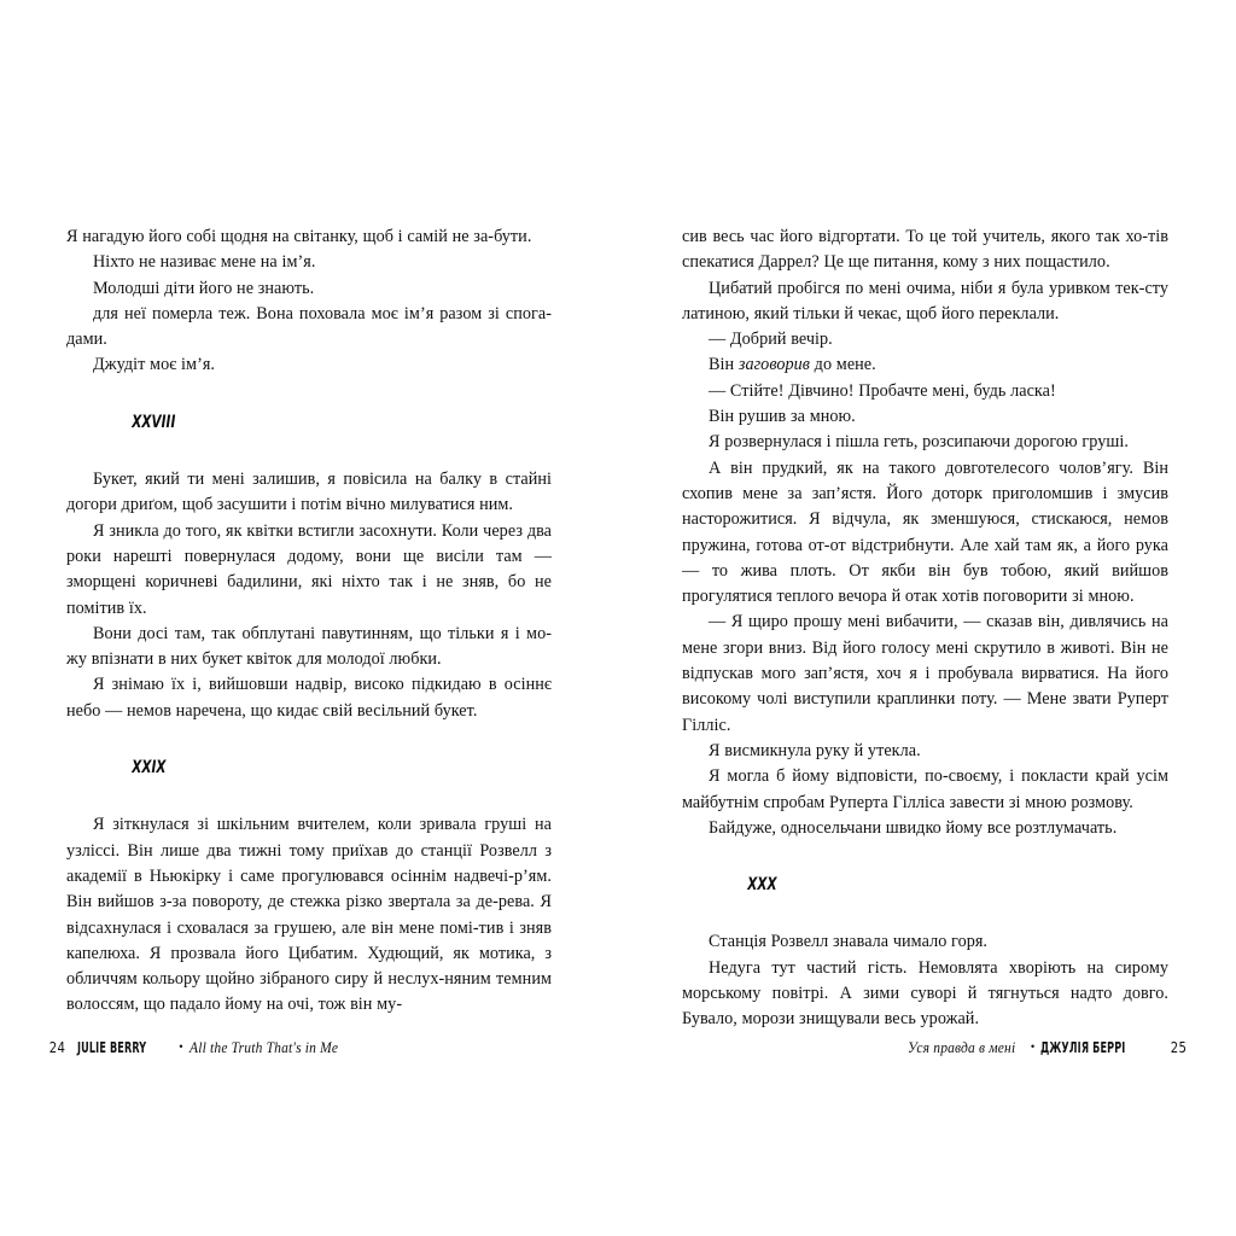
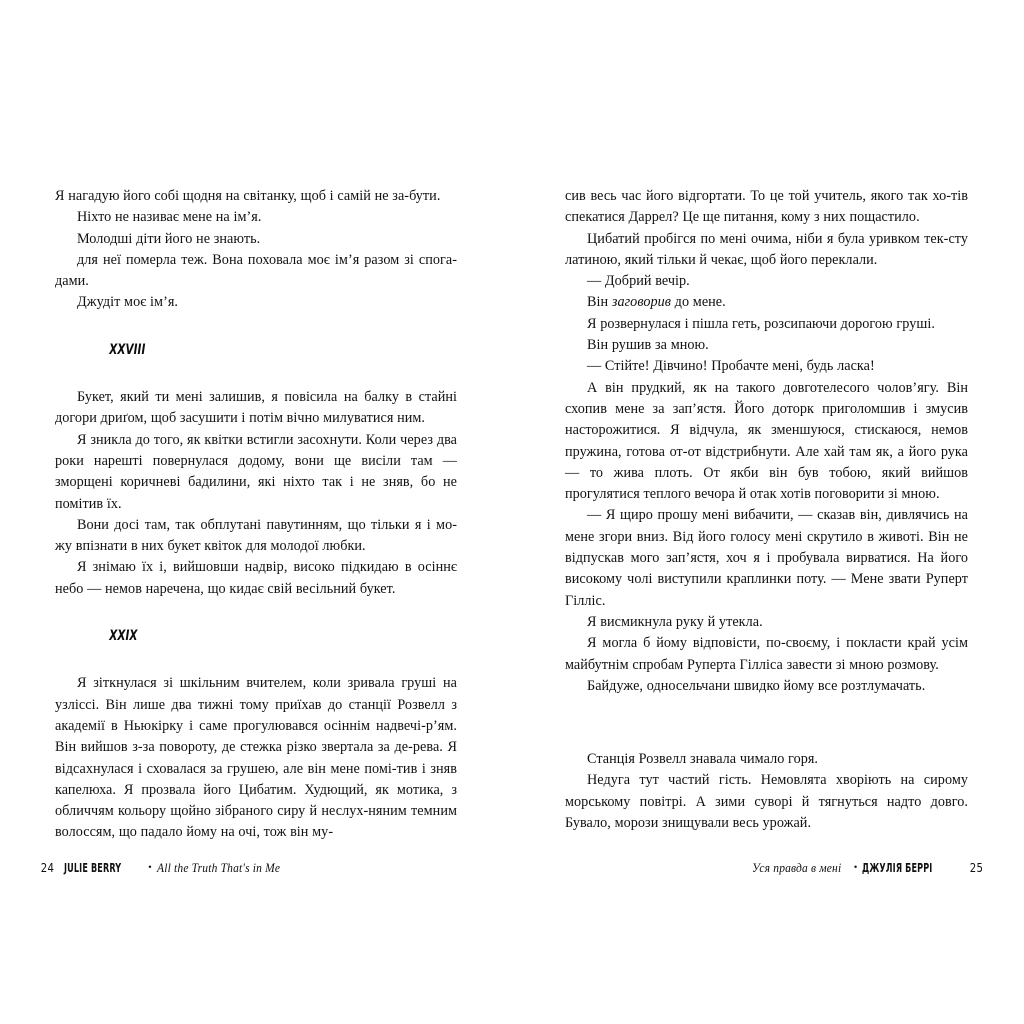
  Я нагадую його собі щодня на світанку, щоб і самій не за-бути.
  Ніхто не називає мене на ім’я.
  Молодші діти його не знають.
  для неї померла теж. Вона поховала моє ім’я разом зі спога-дами.
  Джудіт моє ім’я.
  XXVIII
  Букет, який ти мені залишив, я повісила на балку в стайні догори дриґом, щоб засушити і потім вічно милуватися ним.
  Я зникла до того, як квітки встигли засохнути. Коли через два роки нарешті повернулася додому, вони ще висіли там — зморщені коричневі бадилини, які ніхто так і не зняв, бо не помітив їх.
  Вони досі там, так обплутані павутинням, що тільки я і мо-жу впізнати в них букет квіток для молодої любки.
  Я знімаю їх і, вийшовши надвір, високо підкидаю в осіннє небо — немов наречена, що кидає свій весільний букет.
  XXIX
  Я зіткнулася зі шкільним вчителем, коли зривала груші на узліссі. Він лише два тижні тому приїхав до станції Розвелл з академії в Ньюкірку і саме прогулювався осіннім надвечі-р’ям. Він вийшов з-за повороту, де стежка різко звертала за де-рева. Я відсахнулася і сховалася за грушею, але він мене помі-тив і зняв капелюха. Я прозвала його Цибатим. Худющий, як мотика, з обличчям кольору щойно зібраного сиру й неслух-няним темним волоссям, що падало йому на очі, тож він му-
  сив весь час його відгортати. То це той учитель, якого так хо-тів спекатися Даррел? Це ще питання, кому з них пощастило.
  Цибатий пробігся по мені очима, ніби я була уривком тек-сту латиною, який тільки й чекає, щоб його переклали.
  — Добрий вечір.
  Він заговорив до мене.
- — Стійте! Дівчино! Пробачте мені, будь ласка!
+ Я розвернулася і пішла геть, розсипаючи дорогою груші.
  Він рушив за мною.
- Я розвернулася і пішла геть, розсипаючи дорогою груші.
+ — Стійте! Дівчино! Пробачте мені, будь ласка!
  А він прудкий, як на такого довготелесого чолов’ягу. Він схопив мене за зап’ястя. Його доторк приголомшив і змусив насторожитися. Я відчула, як зменшуюся, стискаюся, немов пружина, готова от-от відстрибнути. Але хай там як, а його рука — то жива плоть. От якби він був тобою, який вийшов прогулятися теплого вечора й отак хотів поговорити зі мною.
  — Я щиро прошу мені вибачити, — сказав він, дивлячись на мене згори вниз. Від його голосу мені скрутило в животі. Він не відпускав мого зап’ястя, хоч я і пробувала вирватися. На його високому чолі виступили краплинки поту. — Мене звати Руперт Гілліс.
  Я висмикнула руку й утекла.
  Я могла б йому відповісти, по-своєму, і покласти край усім майбутнім спробам Руперта Гілліса завести зі мною розмову.
  Байдуже, односельчани швидко йому все розтлумачать.
- XXX
  Станція Розвелл знавала чимало горя.
  Недуга тут частий гість. Немовлята хворіють на сирому морському повітрі. А зими суворі й тягнуться надто довго. Бувало, морози знищували весь урожай.
  24
  JULIE BERRY
  •
  All the Truth That's in Me
  Уся правда в мені
  •
  ДЖУЛІЯ БЕРРІ
  25
